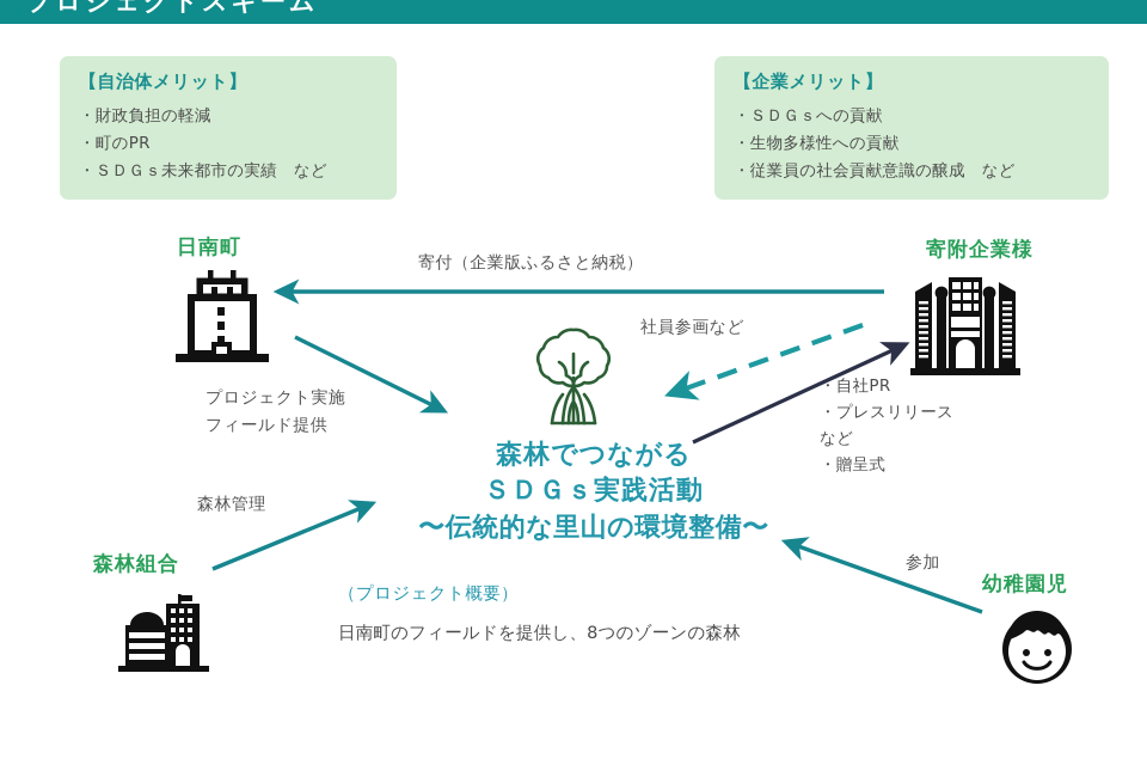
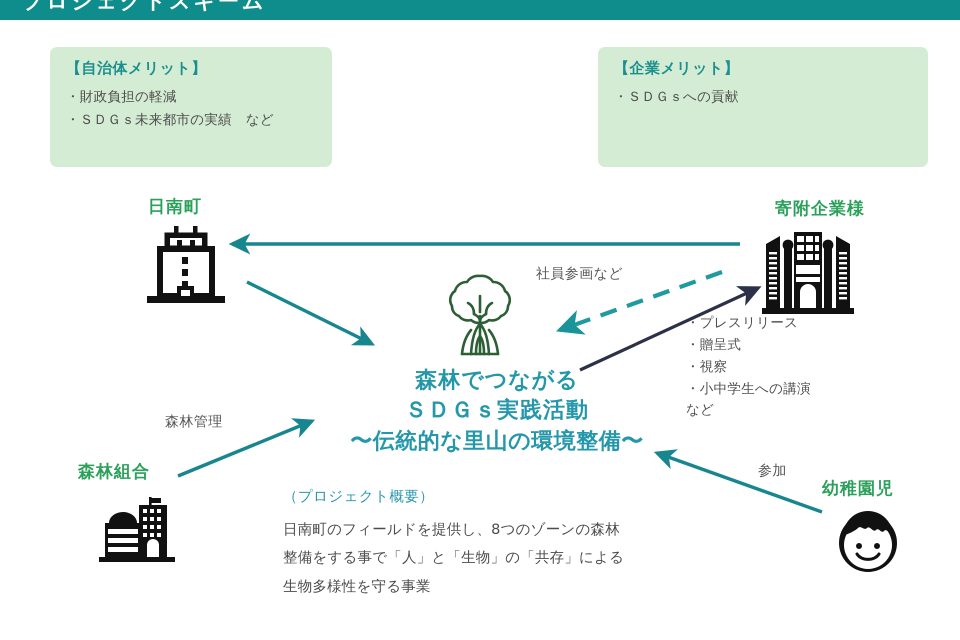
  プロジェクトスキーム
  【自治体メリット】
  ・財政負担の軽減
- ・町のPR
  ・ＳＤＧｓ未来都市の実績 など
  【企業メリット】
  ・ＳＤＧｓへの貢献
- ・生物多様性への貢献
- ・従業員の社会貢献意識の醸成 など
  日南町
  寄附企業様
  森林組合
  幼稚園児
- 寄付（企業版ふるさと納税）
  社員参画など
- プロジェクト実施
- フィールド提供
  森林管理
  参加
- ・自社PR
  ・プレスリリース
- など
+ ・贈呈式
+ ・視察
+ ・小中学生への講演
- ・贈呈式
+ など
  森林でつながる
  ＳＤＧｓ実践活動
  〜伝統的な里山の環境整備〜
  （プロジェクト概要）
  日南町のフィールドを提供し、8つのゾーンの森林
+ 整備をする事で「人」と「生物」の「共存」による
+ 生物多様性を守る事業
